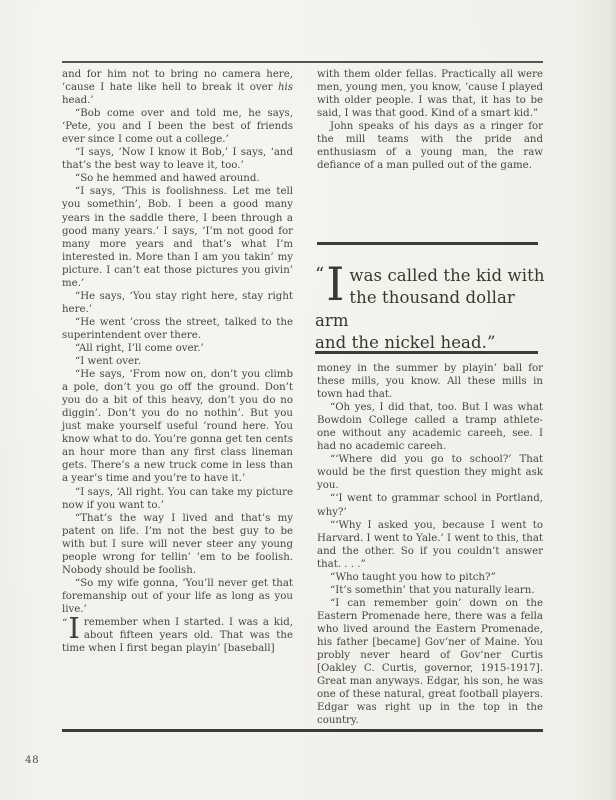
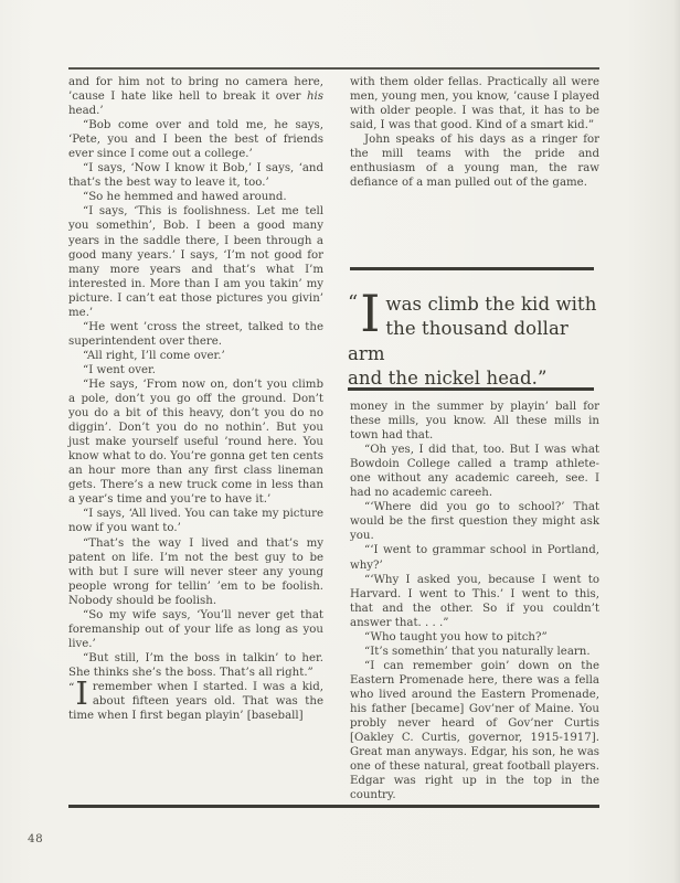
  and for him not to bring no camera here, ’cause I hate like hell to break it over his head.’
  “Bob come over and told me, he says, ‘Pete, you and I been the best of friends ever since I come out a college.’
  “I says, ‘Now I know it Bob,’ I says, ‘and that’s the best way to leave it, too.’
  “So he hemmed and hawed around.
  “I says, ‘This is foolishness. Let me tell you somethin’, Bob. I been a good many years in the saddle there, I been through a good many years.’ I says, ‘I’m not good for many more years and that’s what I’m interested in. More than I am you takin’ my picture. I can’t eat those pictures you givin’ me.’
- “He says, ‘You stay right here, stay right here.’
  “He went ’cross the street, talked to the superintendent over there.
  “All right, I’ll come over.’
  “I went over.
  “He says, ‘From now on, don’t you climb a pole, don’t you go off the ground. Don’t you do a bit of this heavy, don’t you do no diggin’. Don’t you do no nothin’. But you just make yourself useful ’round here. You know what to do. You’re gonna get ten cents an hour more than any first class lineman gets. There’s a new truck come in less than a year’s time and you’re to have it.’
- “I says, ‘All right. You can take my picture now if you want to.’
+ “I says, ‘All lived. You can take my picture now if you want to.’
  “That’s the way I lived and that’s my patent on life. I’m not the best guy to be with but I sure will never steer any young people wrong for tellin’ ’em to be foolish. Nobody should be foolish.
- “So my wife gonna, ‘You’ll never get that foremanship out of your life as long as you live.’
+ “So my wife says, ‘You’ll never get that foremanship out of your life as long as you live.’
+ “But still, I’m the boss in talkin’ to her. She thinks she’s the boss. That’s all right.”
  “
  I
  remember when I started. I was a kid, about fifteen years old. That was the time when I first began playin’ [baseball]
  with them older fellas. Practically all were men, young men, you know, ’cause I played with older people. I was that, it has to be said, I was that good. Kind of a smart kid.”
  John speaks of his days as a ringer for the mill teams with the pride and enthusiasm of a young man, the raw defiance of a man pulled out of the game.
  “
  I
- was called the kid with
+ was climb the kid with
  the thousand dollar arm
  and the nickel head.”
  money in the summer by playin’ ball for these mills, you know. All these mills in town had that.
  “Oh yes, I did that, too. But I was what Bowdoin College called a tramp athlete-one without any academic careeh, see. I had no academic careeh.
  “‘Where did you go to school?’ That would be the first question they might ask you.
  “‘I went to grammar school in Portland, why?’
- “‘Why I asked you, because I went to Harvard. I went to Yale.’ I went to this, that and the other. So if you couldn’t answer that. . . .”
+ “‘Why I asked you, because I went to Harvard. I went to This.’ I went to this, that and the other. So if you couldn’t answer that. . . .”
  “Who taught you how to pitch?”
  “It’s somethin’ that you naturally learn.
  “I can remember goin’ down on the Eastern Promenade here, there was a fella who lived around the Eastern Promenade, his father [became] Gov’ner of Maine. You probly never heard of Gov’ner Curtis [Oakley C. Curtis, governor, 1915-1917]. Great man anyways. Edgar, his son, he was one of these natural, great football players. Edgar was right up in the top in the country.
  48
